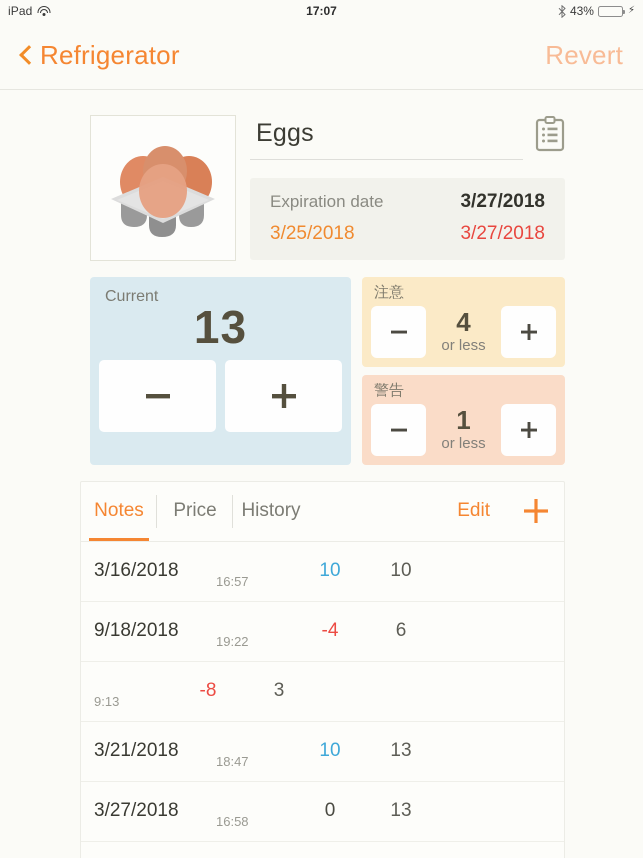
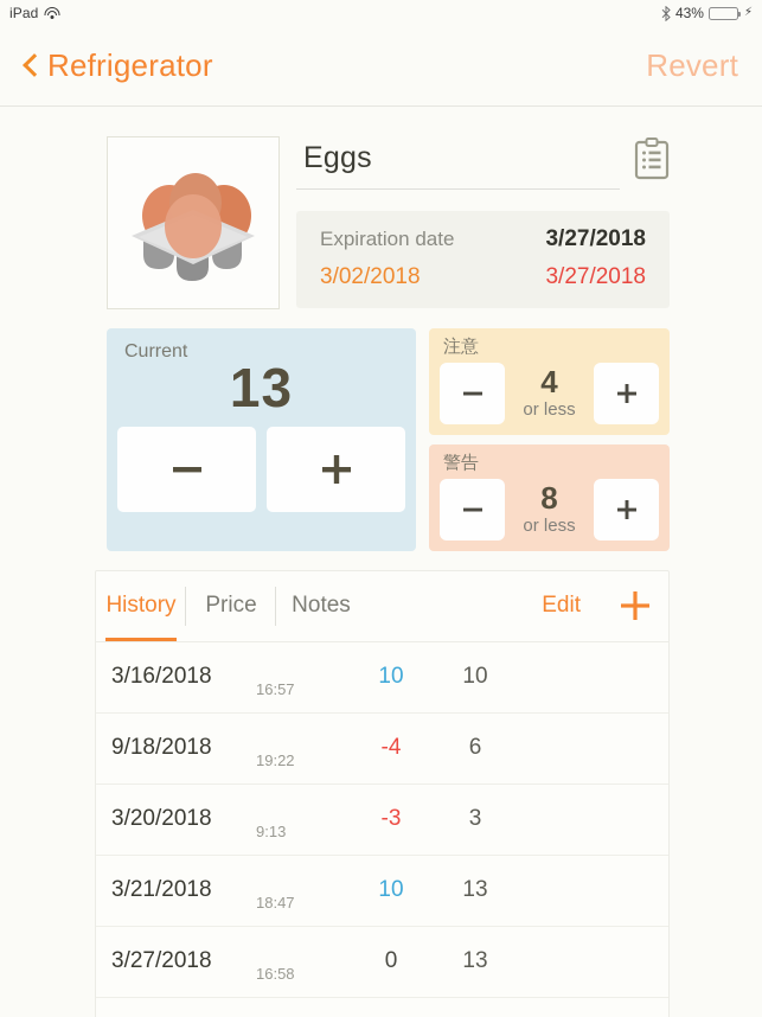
  iPad
- 17:07
  43%
  ⚡
  Refrigerator
  Revert
  Eggs
  Expiration date
  3/27/2018
- 3/25/2018
+ 3/02/2018
  3/27/2018
  Current
  13
  注意
  4
  or less
  警告
- 1
+ 8
  or less
- Notes
+ History
  Price
- History
+ Notes
  Edit
  3/16/2018
  16:57
  10
  10
  9/18/2018
  19:22
  -4
  6
+ 3/20/2018
  9:13
- -8
+ -3
  3
  3/21/2018
  18:47
  10
  13
  3/27/2018
  16:58
  0
  13
